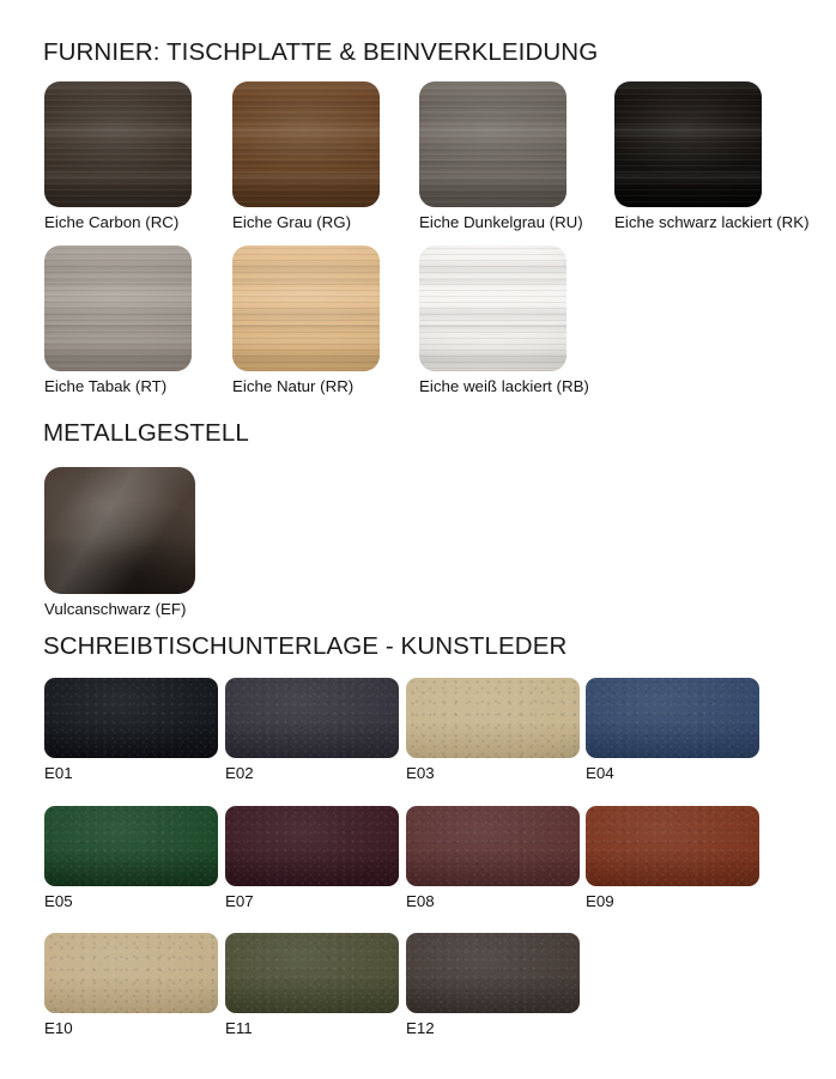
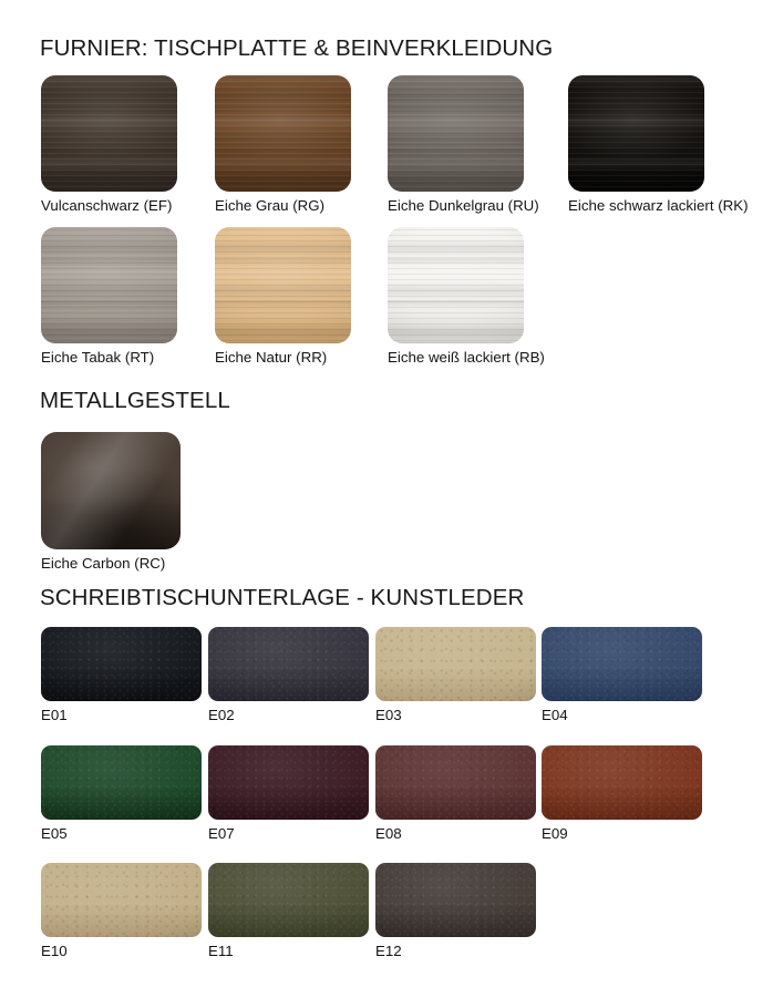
  FURNIER: TISCHPLATTE & BEINVERKLEIDUNG
- Eiche Carbon (RC)
+ Vulcanschwarz (EF)
  Eiche Grau (RG)
  Eiche Dunkelgrau (RU)
  Eiche schwarz lackiert (RK)
  Eiche Tabak (RT)
  Eiche Natur (RR)
  Eiche weiß lackiert (RB)
  METALLGESTELL
- Vulcanschwarz (EF)
+ Eiche Carbon (RC)
  SCHREIBTISCHUNTERLAGE - KUNSTLEDER
  E01
  E02
  E03
  E04
  E05
  E07
  E08
  E09
  E10
  E11
  E12
